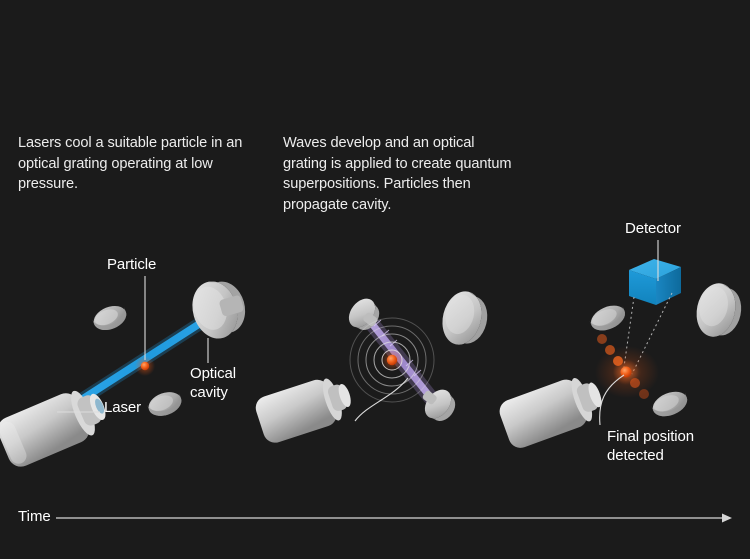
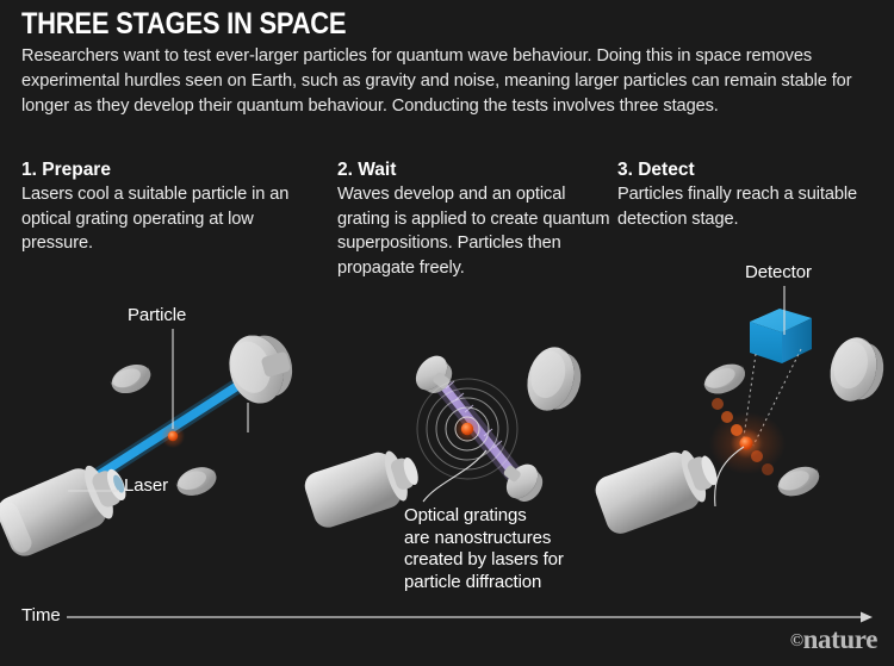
+ THREE STAGES IN SPACE
+ Researchers want to test ever-larger particles for quantum wave behaviour. Doing this in space removes experimental hurdles seen on Earth, such as gravity and noise, meaning larger particles can remain stable for longer as they develop their quantum behaviour. Conducting the tests involves three stages.
+ 1. Prepare
  Lasers cool a suitable particle in an optical grating operating at low pressure.
+ 2. Wait
- Waves develop and an optical grating is applied to create quantum superpositions. Particles then propagate cavity.
+ Waves develop and an optical grating is applied to create quantum superpositions. Particles then propagate freely.
+ 3. Detect
+ Particles finally reach a suitable detection stage.
  Particle
- Optical
- cavity
  Laser
+ Optical gratings
+ are nanostructures
+ created by lasers for
+ particle diffraction
  Detector
- Final position
- detected
  Time
+ ©nature
